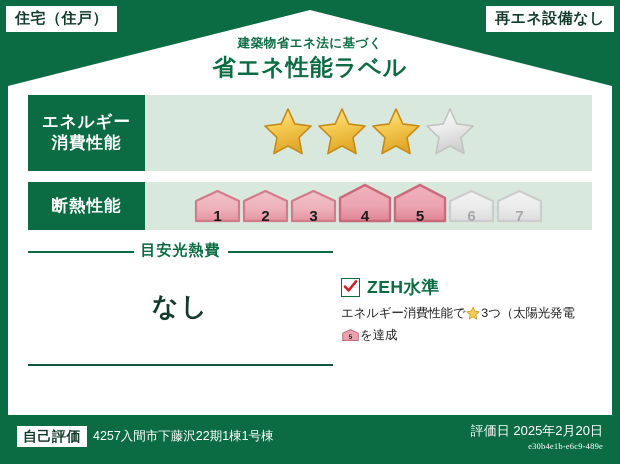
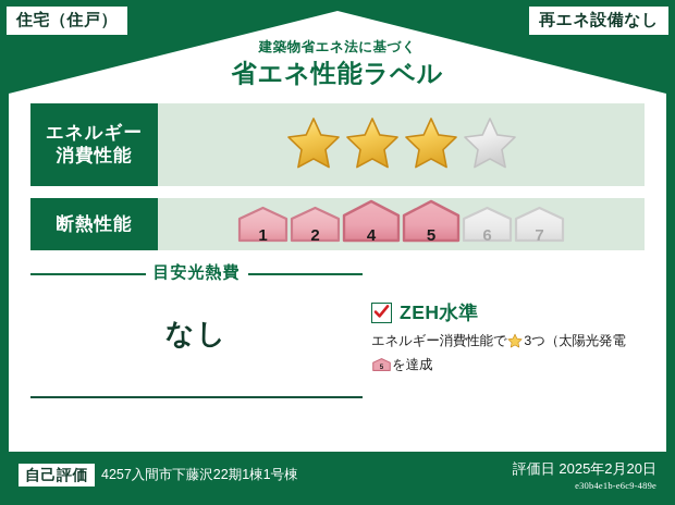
  住宅（住戸）
  再エネ設備なし
  建築物省エネ法に基づく
  省エネ性能ラベル
  エネルギー
  消費性能
  断熱性能
  1
  2
- 3
  4
  5
  6
  7
  目安光熱費
  なし
  ZEH水準
  エネルギー消費性能で 3つ（太陽光発電
  を達成
  自己評価
  4257入間市下藤沢22期1棟1号棟
  評価日 2025年2月20日
  e30b4e1b-e6c9-489e
